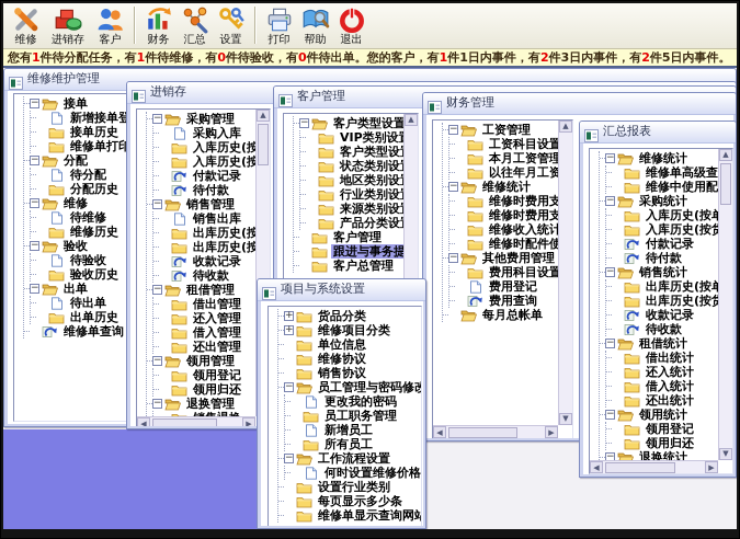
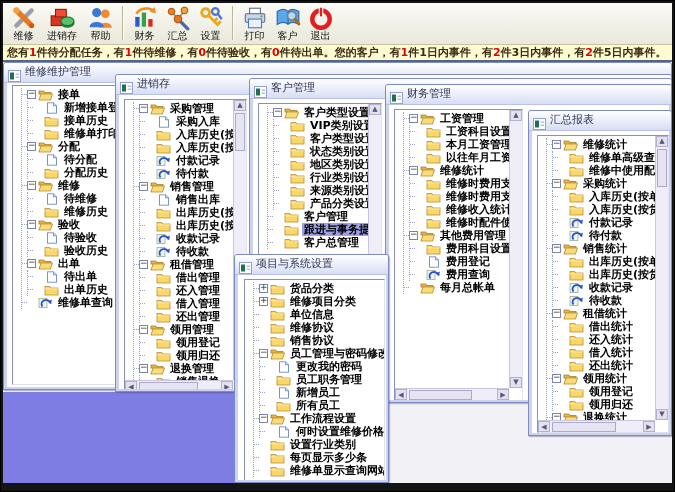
  维修
  进销存
- 客户
+ 帮助
  财务
  汇总
  设置
  打印
- 帮助
+ 客户
  退出
  您有1件待分配任务，有1件待维修，有0件待验收，有0件待出单。您的客户，有1件1日内事件，有2件3日内事件，有2件5日内事件。
  维修维护管理
  −
  接单
  新增接单登
  接单历史
  维修单打印
  −
  分配
  待分配
  分配历史
  −
  维修
  待维修
  维修历史
  −
  验收
  待验收
  验收历史
  −
  出单
  待出单
  出单历史
  维修单查询
  进销存
  −
  采购管理
  采购入库
  付款记录
  待付款
  −
  销售管理
  销售出库
  收款记录
  待收款
  −
  租借管理
  借出管理
  还入管理
  借入管理
  还出管理
  −
  领用管理
  领用登记
  领用归还
  −
  退换管理
  ▲
  ◀
  ▶
  客户管理
  −
  客户类型设置
  VIP类别设
  客户类型设
  状态类别设
  地区类别设
  行业类别设
  来源类别设
  产品分类设
  客户管理
  跟进与事务提
  客户总管理
  ▲
  财务管理
  −
  工资管理
  工资科目设置
  本月工资管理
  以往年月工资
  −
  维修统计
  维修收入统计
  −
  其他费用管理
  费用科目设置
  费用登记
  费用查询
  每月总帐单
  ▲
  ▼
  ◀
  ▶
  汇总报表
  −
  维修统计
  维修单高级查
  维修中使用配
  −
  采购统计
  付款记录
  待付款
  −
  销售统计
  收款记录
  待收款
  −
  租借统计
  借出统计
  还入统计
  借入统计
  还出统计
  −
  领用统计
  领用登记
  领用归还
  −
  退换统计
  ▲
  ▼
  ◀
  ▶
  项目与系统设置
  +
  货品分类
  +
  维修项目分类
  单位信息
  维修协议
  销售协议
  −
  员工管理与密码修改
  更改我的密码
  员工职务管理
  新增员工
  所有员工
  −
  工作流程设置
  何时设置维修价格
  设置行业类别
  每页显示多少条
  维修单显示查询网站
